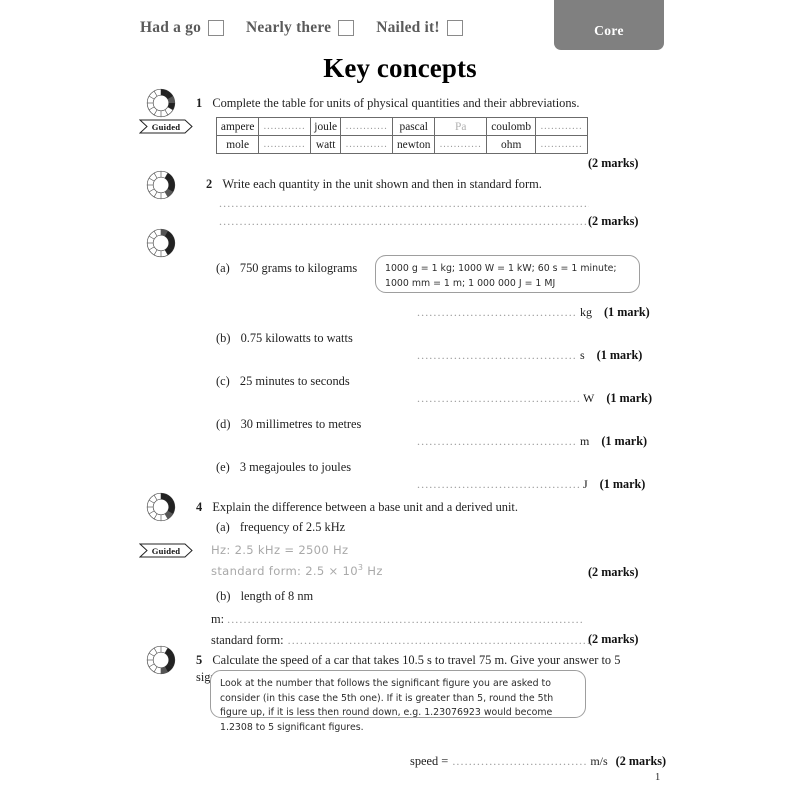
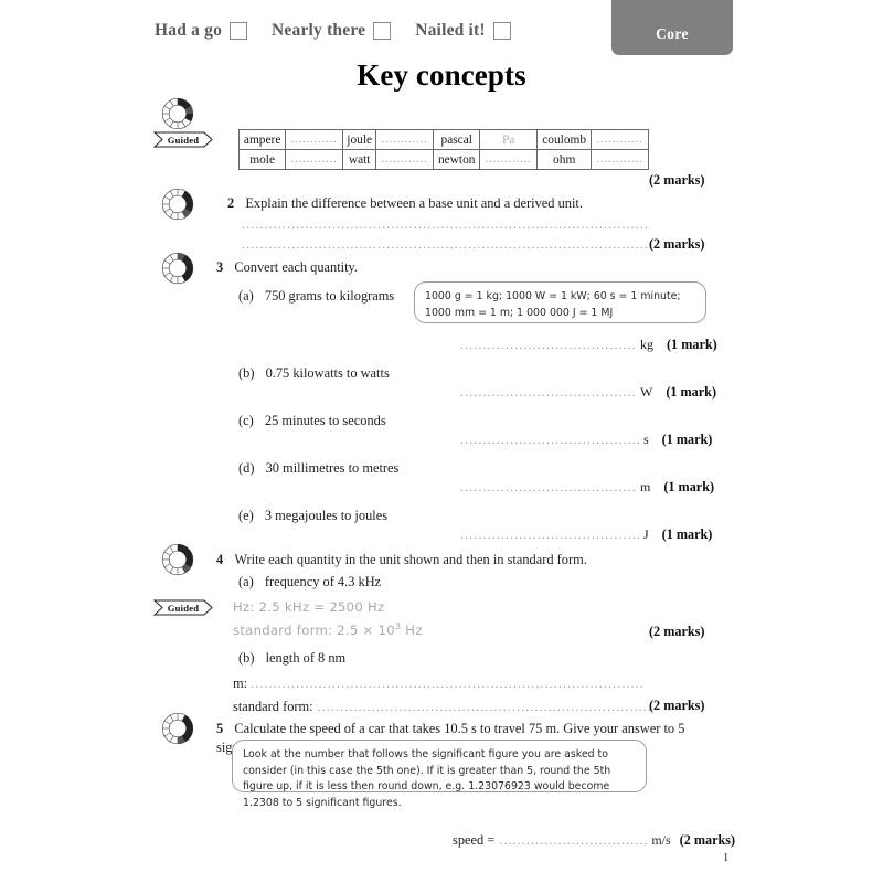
  Had a go
  Nearly there
  Nailed it!
  Core
  Key concepts
  Guided
- 1 Complete the table for units of physical quantities and their abbreviations.
  ampere	............	joule	............	pascal	Pa	coulomb	............
  mole	............	watt	............	newton	............	ohm	............
  (2 marks)
- 2 Write each quantity in the unit shown and then in standard form.
+ 2 Explain the difference between a base unit and a derived unit.
  ..........................................................................................
  ..........................................................................................
  (2 marks)
+ 3 Convert each quantity.
  1000 g = 1 kg; 1000 W = 1 kW; 60 s = 1 minute; 1000 mm = 1 m; 1 000 000 J = 1 MJ
  (a) 750 grams to kilograms
  kg
  (1 mark)
  (b) 0.75 kilowatts to watts
- s
+ W
  (1 mark)
  (c) 25 minutes to seconds
- W
+ s
  (1 mark)
  (d) 30 millimetres to metres
  m
  (1 mark)
  (e) 3 megajoules to joules
  J
  (1 mark)
- 4 Explain the difference between a base unit and a derived unit.
+ 4 Write each quantity in the unit shown and then in standard form.
- (a) frequency of 2.5 kHz
+ (a) frequency of 4.3 kHz
  Guided
  Hz: 2.5 kHz = 2500 Hz
  standard form: 2.5 × 103 Hz
  (2 marks)
  (b) length of 8 nm
  m:
  standard form:
  (2 marks)
  5 Calculate the speed of a car that takes 10.5 s to travel 75 m. Give your answer to 5 sig
  Look at the number that follows the significant figure you are asked to consider (in this case the 5th one). If it is greater than 5, round the 5th figure up, if it is less then round down, e.g. 1.23076923 would become 1.2308 to 5 significant figures.
  speed =
  m/s
  (2 marks)
  1
